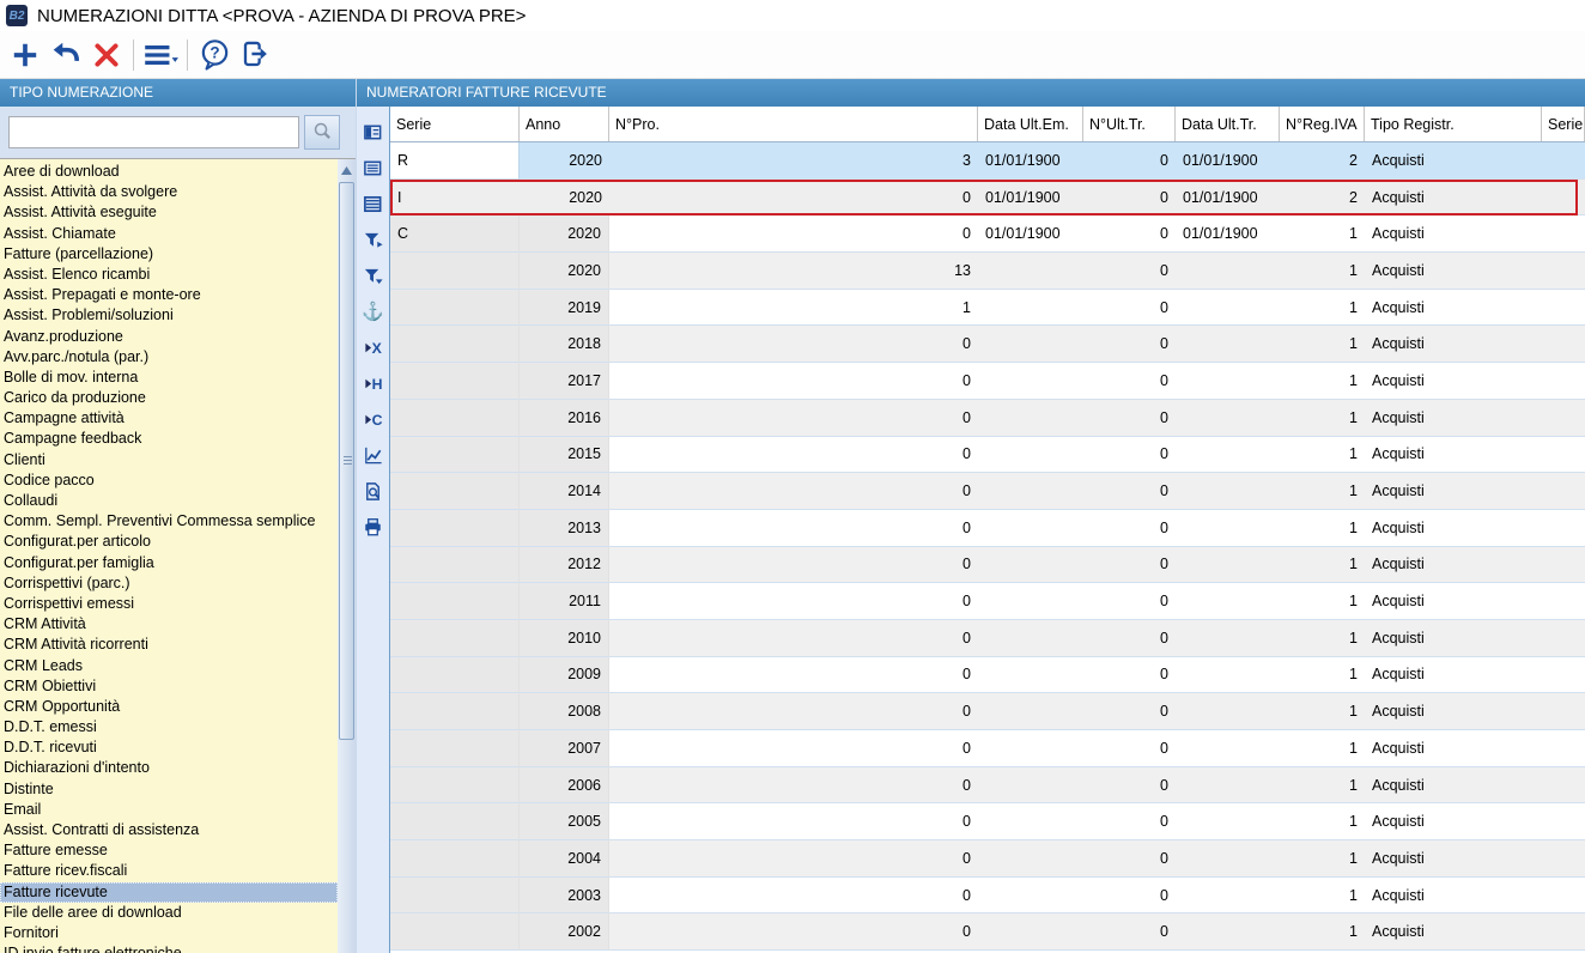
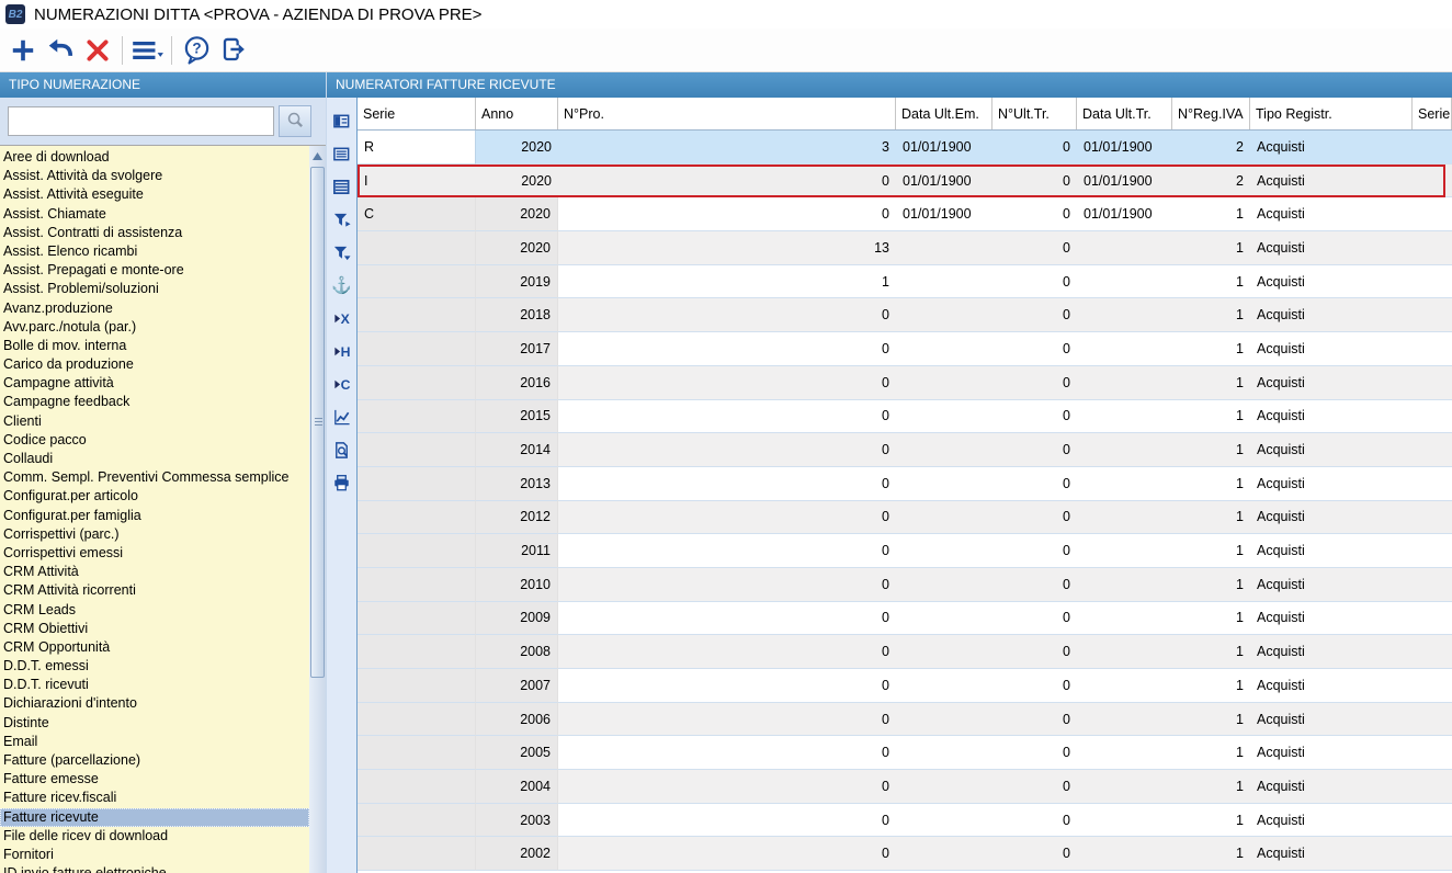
  B2
  NUMERAZIONI DITTA <PROVA - AZIENDA DI PROVA PRE>
  ?
  TIPO NUMERAZIONE
  Aree di download
  Assist. Attività da svolgere
  Assist. Attività eseguite
  Assist. Chiamate
- Fatture (parcellazione)
+ Assist. Contratti di assistenza
  Assist. Elenco ricambi
  Assist. Prepagati e monte-ore
  Assist. Problemi/soluzioni
  Avanz.produzione
  Avv.parc./notula (par.)
  Bolle di mov. interna
  Carico da produzione
  Campagne attività
  Campagne feedback
  Clienti
  Codice pacco
  Collaudi
  Comm. Sempl. Preventivi Commessa semplice
  Configurat.per articolo
  Configurat.per famiglia
  Corrispettivi (parc.)
  Corrispettivi emessi
  CRM Attività
  CRM Attività ricorrenti
  CRM Leads
  CRM Obiettivi
  CRM Opportunità
  D.D.T. emessi
  D.D.T. ricevuti
  Dichiarazioni d'intento
  Distinte
  Email
- Assist. Contratti di assistenza
+ Fatture (parcellazione)
  Fatture emesse
  Fatture ricev.fiscali
  Fatture ricevute
- File delle aree di download
+ File delle ricev di download
  Fornitori
  NUMERATORI FATTURE RICEVUTE
  ⚓
  X
  H
  C
  Serie
  Anno
  N°Pro.
  Data Ult.Em.
  N°Ult.Tr.
  Data Ult.Tr.
  N°Reg.IVA
  Tipo Registr.
  Serie
  R
  2020
  3
  01/01/1900
  0
  01/01/1900
  2
  Acquisti
  I
  2020
  0
  01/01/1900
  0
  01/01/1900
  2
  Acquisti
  C
  2020
  0
  01/01/1900
  0
  01/01/1900
  1
  Acquisti
  2020
  13
  0
  1
  Acquisti
  2019
  1
  0
  1
  Acquisti
  2018
  0
  0
  1
  Acquisti
  2017
  0
  0
  1
  Acquisti
  2016
  0
  0
  1
  Acquisti
  2015
  0
  0
  1
  Acquisti
  2014
  0
  0
  1
  Acquisti
  2013
  0
  0
  1
  Acquisti
  2012
  0
  0
  1
  Acquisti
  2011
  0
  0
  1
  Acquisti
  2010
  0
  0
  1
  Acquisti
  2009
  0
  0
  1
  Acquisti
  2008
  0
  0
  1
  Acquisti
  2007
  0
  0
  1
  Acquisti
  2006
  0
  0
  1
  Acquisti
  2005
  0
  0
  1
  Acquisti
  2004
  0
  0
  1
  Acquisti
  2003
  0
  0
  1
  Acquisti
  2002
  0
  0
  1
  Acquisti
